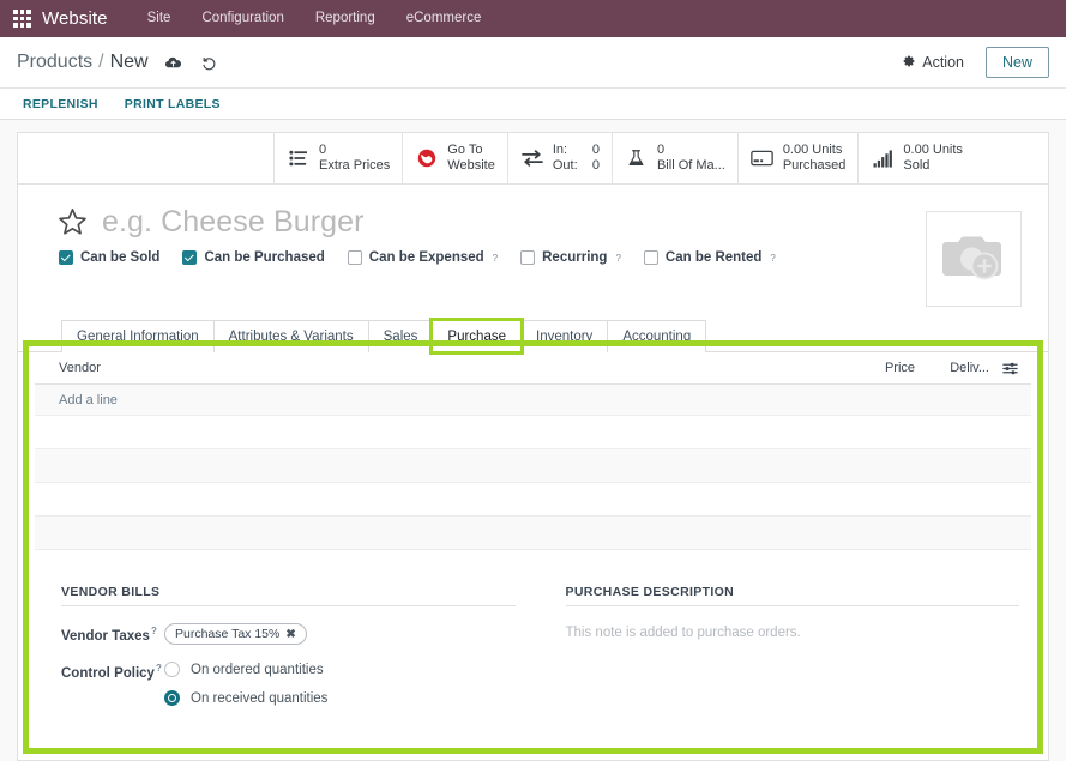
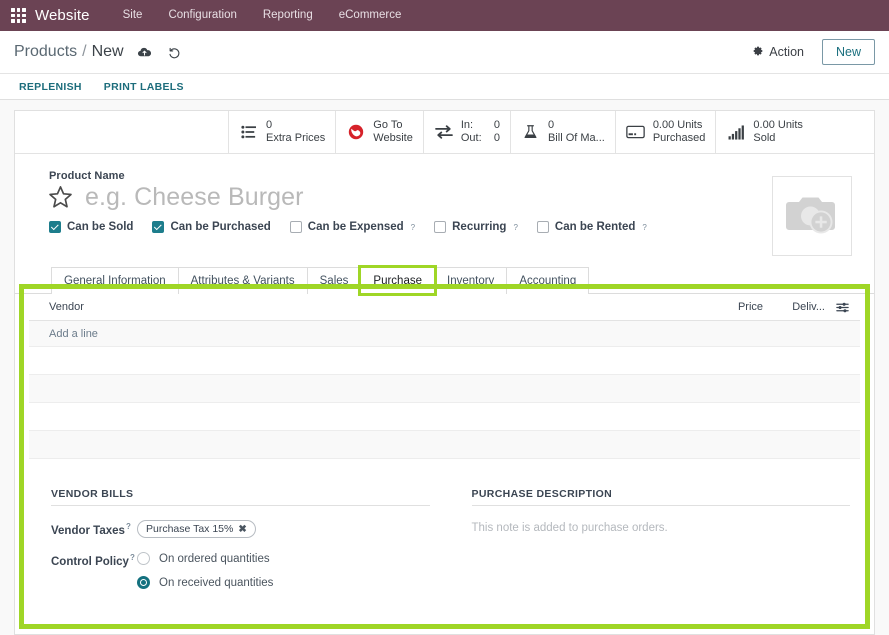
  Website
  Site
  Configuration
  Reporting
  eCommerce
  Products
  /
  New
  Action
  New
  REPLENISH
  PRINT LABELS
  0
  Extra Prices
  Go To
  Website
  In:
  0
  Out:
  0
  0
  Bill Of Ma...
  0.00 Units
  Purchased
  0.00 Units
  Sold
+ Product Name
  e.g. Cheese Burger
  Can be Sold
  Can be Purchased
  Can be Expensed
  ?
  Recurring
  ?
  Can be Rented
  ?
  General Information
  Attributes & Variants
  Sales
  Purchase
  Inventory
  Accounting
  Vendor
  Price
  Deliv...
  Add a line
  VENDOR BILLS
  Vendor Taxes?
  Purchase Tax 15%
  ✖
  Control Policy?
  On ordered quantities
  On received quantities
  PURCHASE DESCRIPTION
  This note is added to purchase orders.
